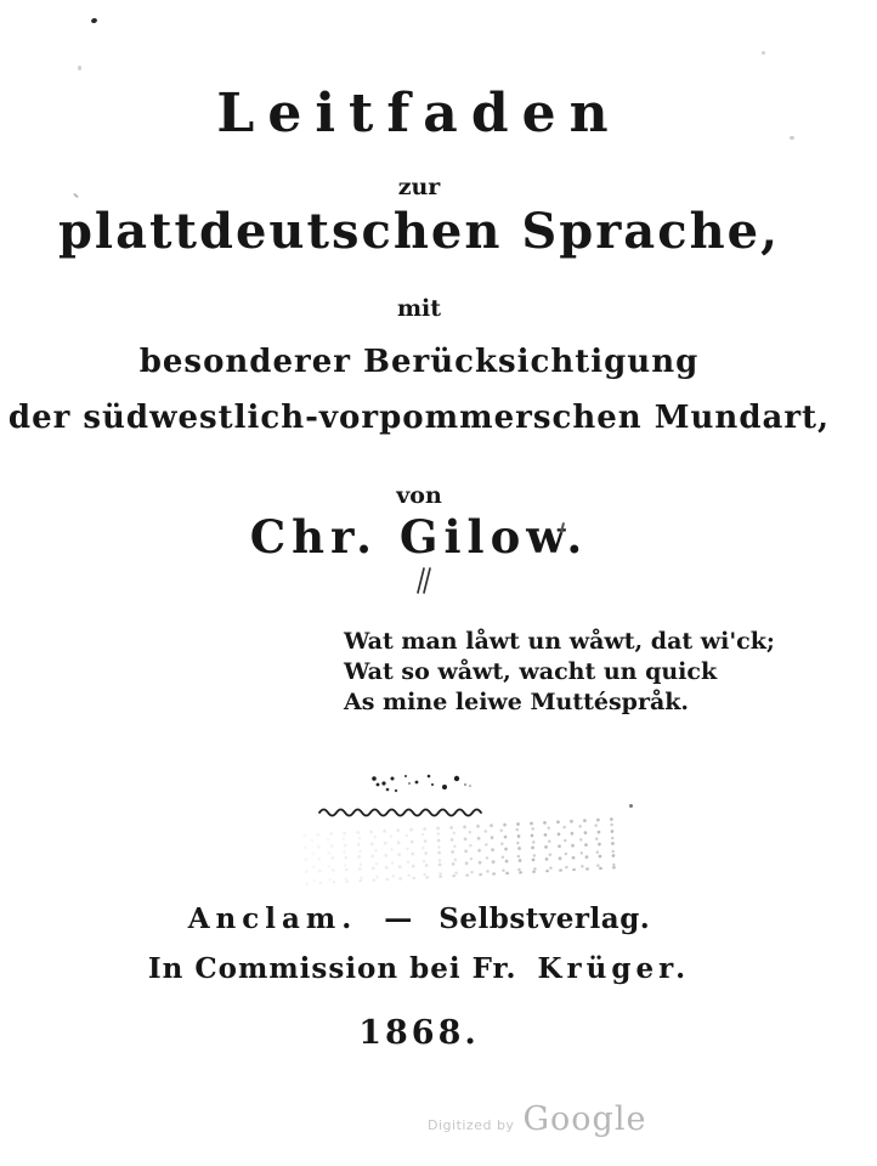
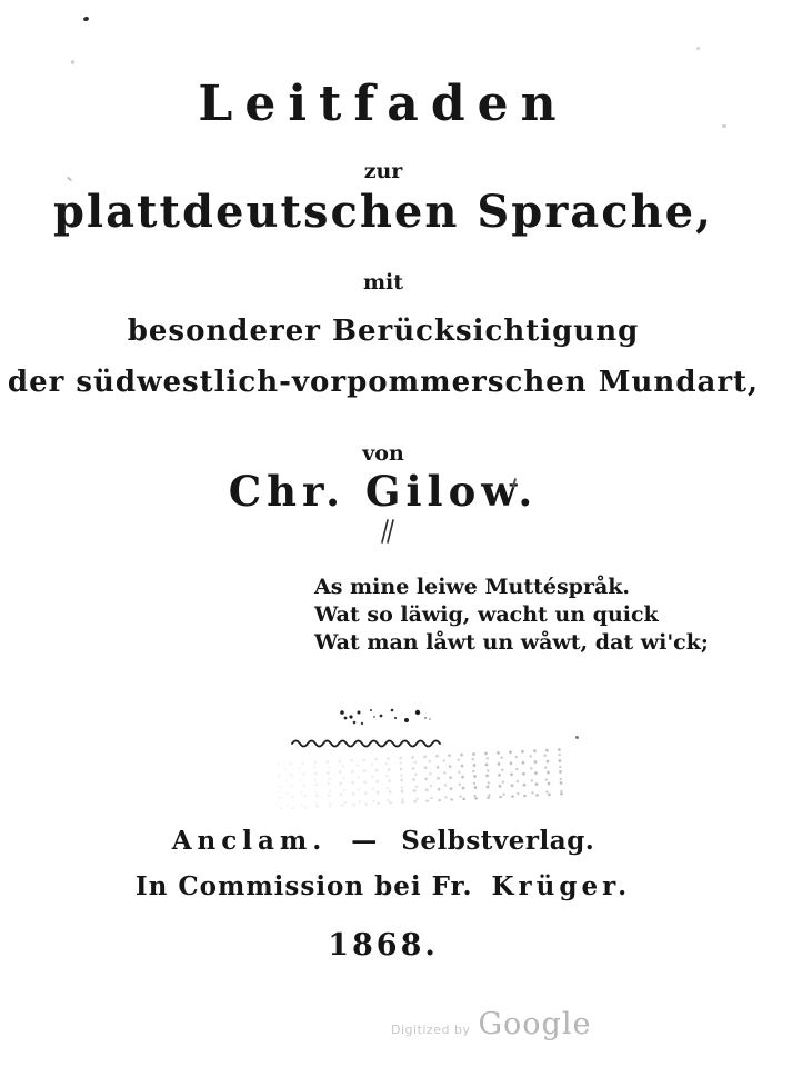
  Leitfaden
  zur
  plattdeutschen Sprache,
  mit
  besonderer Berücksichtigung
  der südwestlich-vorpommerschen Mundart,
  von
  Chr. Gilow.
- Wat man låwt un wåwt, dat wi'ck;
+ As mine leiwe Muttéspråk.
- Wat so wåwt, wacht un quick
+ Wat so läwig, wacht un quick
- As mine leiwe Muttéspråk.
+ Wat man låwt un wåwt, dat wi'ck;
  Anclam. — Selbstverlag.
  In Commission bei Fr. Krüger.
  1868.
  Digitized by
  Google
